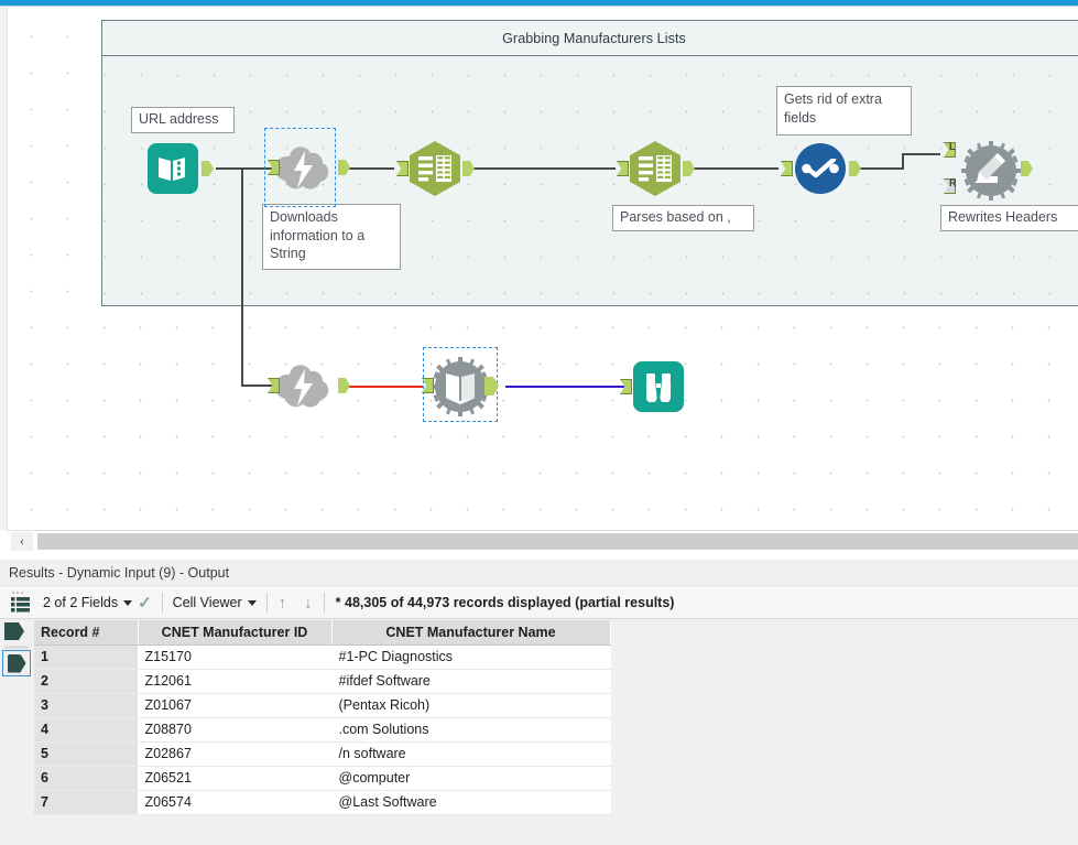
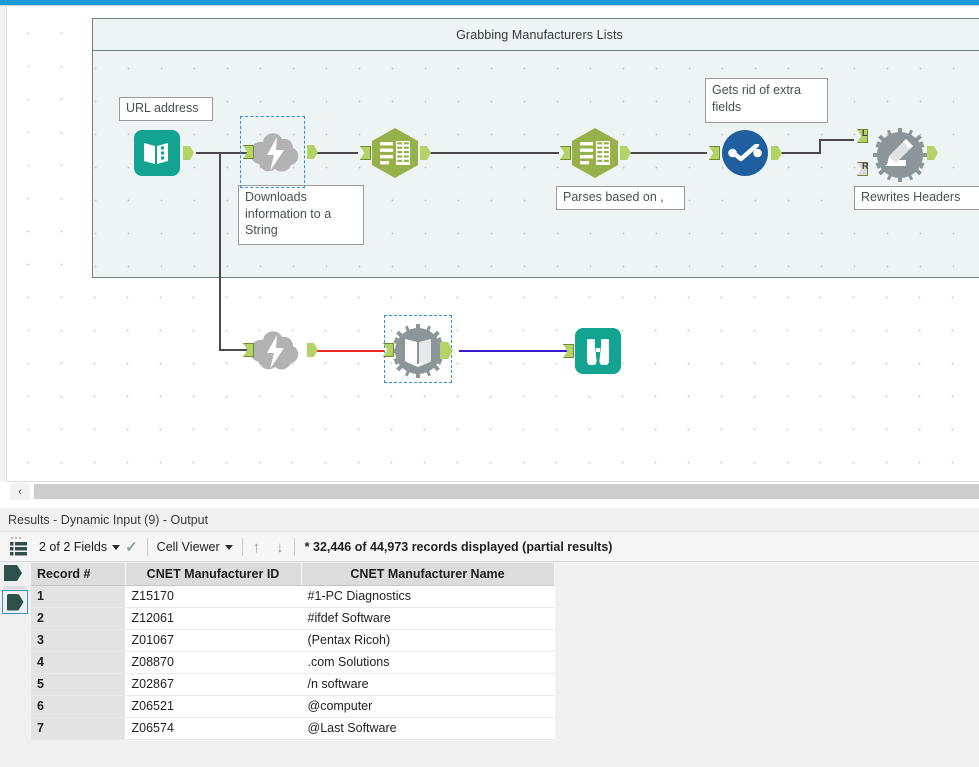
  Grabbing Manufacturers Lists
  URL address
  Downloads information to a String
  Parses based on ,
  Gets rid of extra fields
  Rewrites Headers
  L
  R
  ‹
  Results - Dynamic Input (9) - Output
  2 of 2 Fields
  ✓
  Cell Viewer
  ↑
  ↓
- * 48,305 of 44,973 records displayed (partial results)
+ * 32,446 of 44,973 records displayed (partial results)
  Record #	CNET Manufacturer ID	CNET Manufacturer Name
  1	Z15170	#1-PC Diagnostics
  2	Z12061	#ifdef Software
  3	Z01067	(Pentax Ricoh)
  4	Z08870	.com Solutions
  5	Z02867	/n software
  6	Z06521	@computer
  7	Z06574	@Last Software
